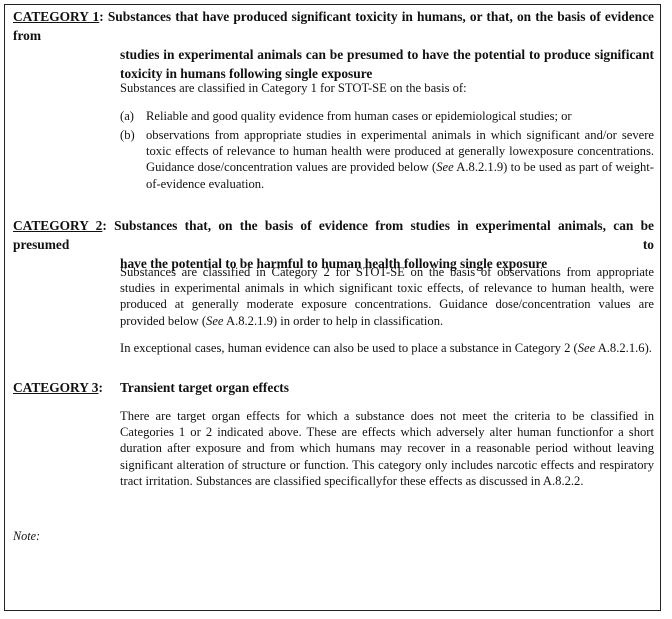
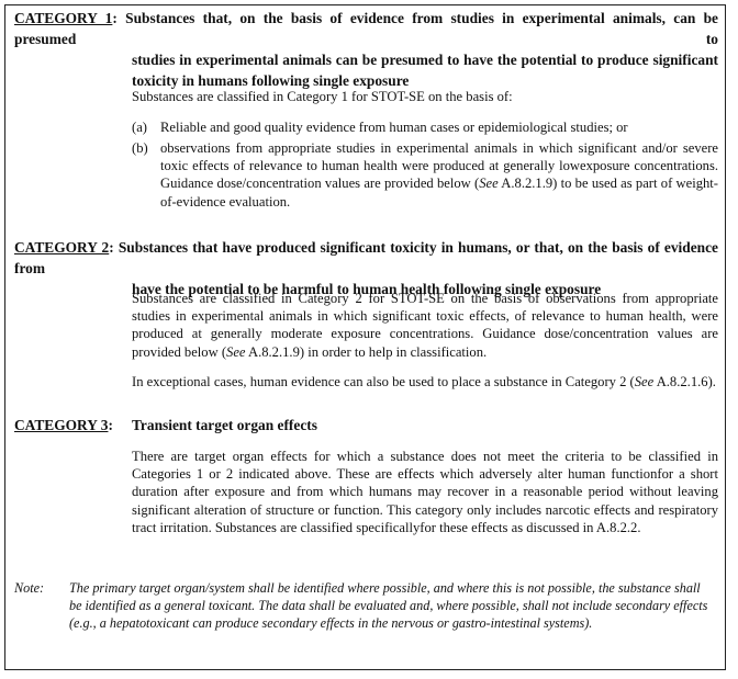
- CATEGORY 1: Substances that have produced significant toxicity in humans, or that, on the basis of evidence from
+ CATEGORY 1: Substances that, on the basis of evidence from studies in experimental animals, can be presumed to
  studies in experimental animals can be presumed to have the potential to produce significant toxicity in humans following single exposure
  Substances are classified in Category 1 for STOT-SE on the basis of:
  (a)
  Reliable and good quality evidence from human cases or epidemiological studies; or
  (b)
  observations from appropriate studies in experimental animals in which significant and/or severe toxic effects of relevance to human health were produced at generally lowexposure concentrations. Guidance dose/concentration values are provided below (See A.8.2.1.9) to be used as part of weight-of-evidence evaluation.
- CATEGORY 2: Substances that, on the basis of evidence from studies in experimental animals, can be presumed to
+ CATEGORY 2: Substances that have produced significant toxicity in humans, or that, on the basis of evidence from
  have the potential to be harmful to human health following single exposure
  Substances are classified in Category 2 for STOT-SE on the basis of observations from appropriate studies in experimental animals in which significant toxic effects, of relevance to human health, were produced at generally moderate exposure concentrations. Guidance dose/concentration values are provided below (See A.8.2.1.9) in order to help in classification.
  In exceptional cases, human evidence can also be used to place a substance in Category 2 (See A.8.2.1.6).
  CATEGORY 3:
  Transient target organ effects
  There are target organ effects for which a substance does not meet the criteria to be classified in Categories 1 or 2 indicated above. These are effects which adversely alter human functionfor a short duration after exposure and from which humans may recover in a reasonable period without leaving significant alteration of structure or function. This category only includes narcotic effects and respiratory tract irritation. Substances are classified specificallyfor these effects as discussed in A.8.2.2.
  Note:
+ The primary target organ/system shall be identified where possible, and where this is not possible, the substance shall be identified as a general toxicant. The data shall be evaluated and, where possible, shall not include secondary effects (e.g., a hepatotoxicant can produce secondary effects in the nervous or gastro-intestinal systems).
